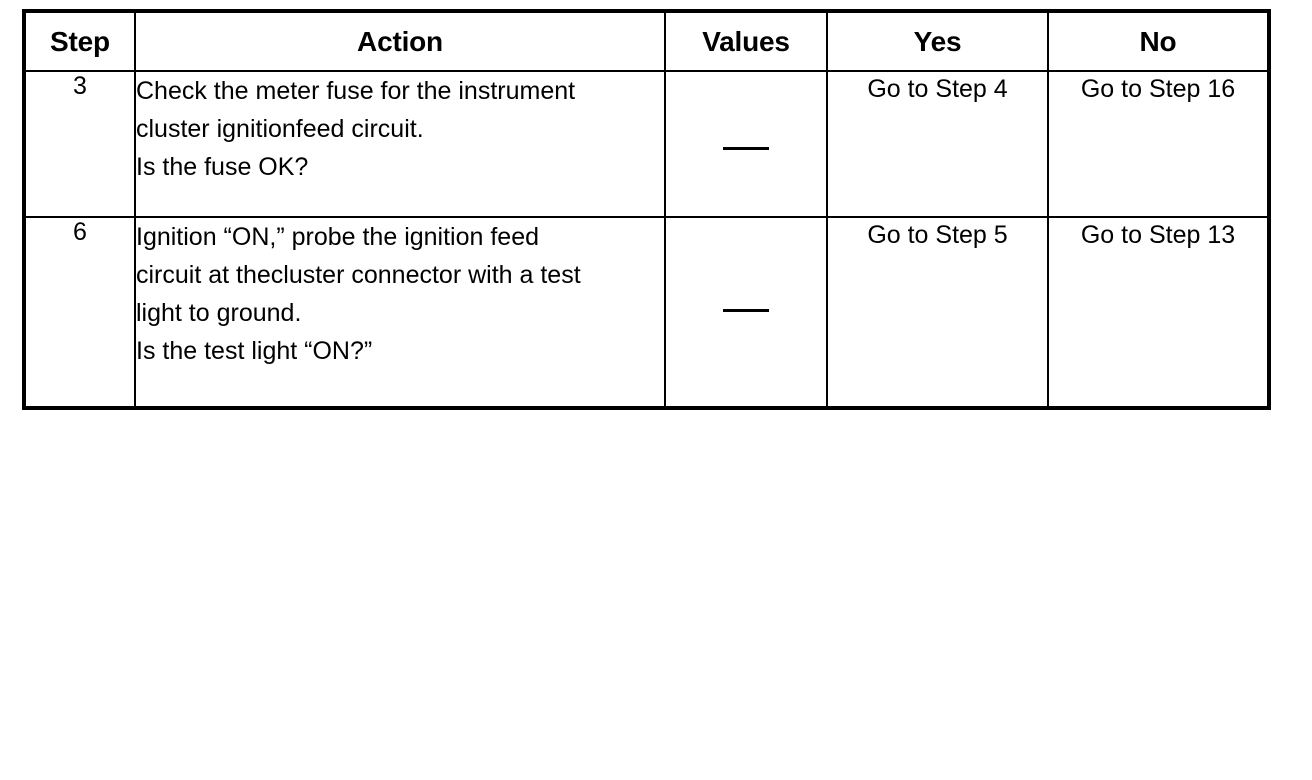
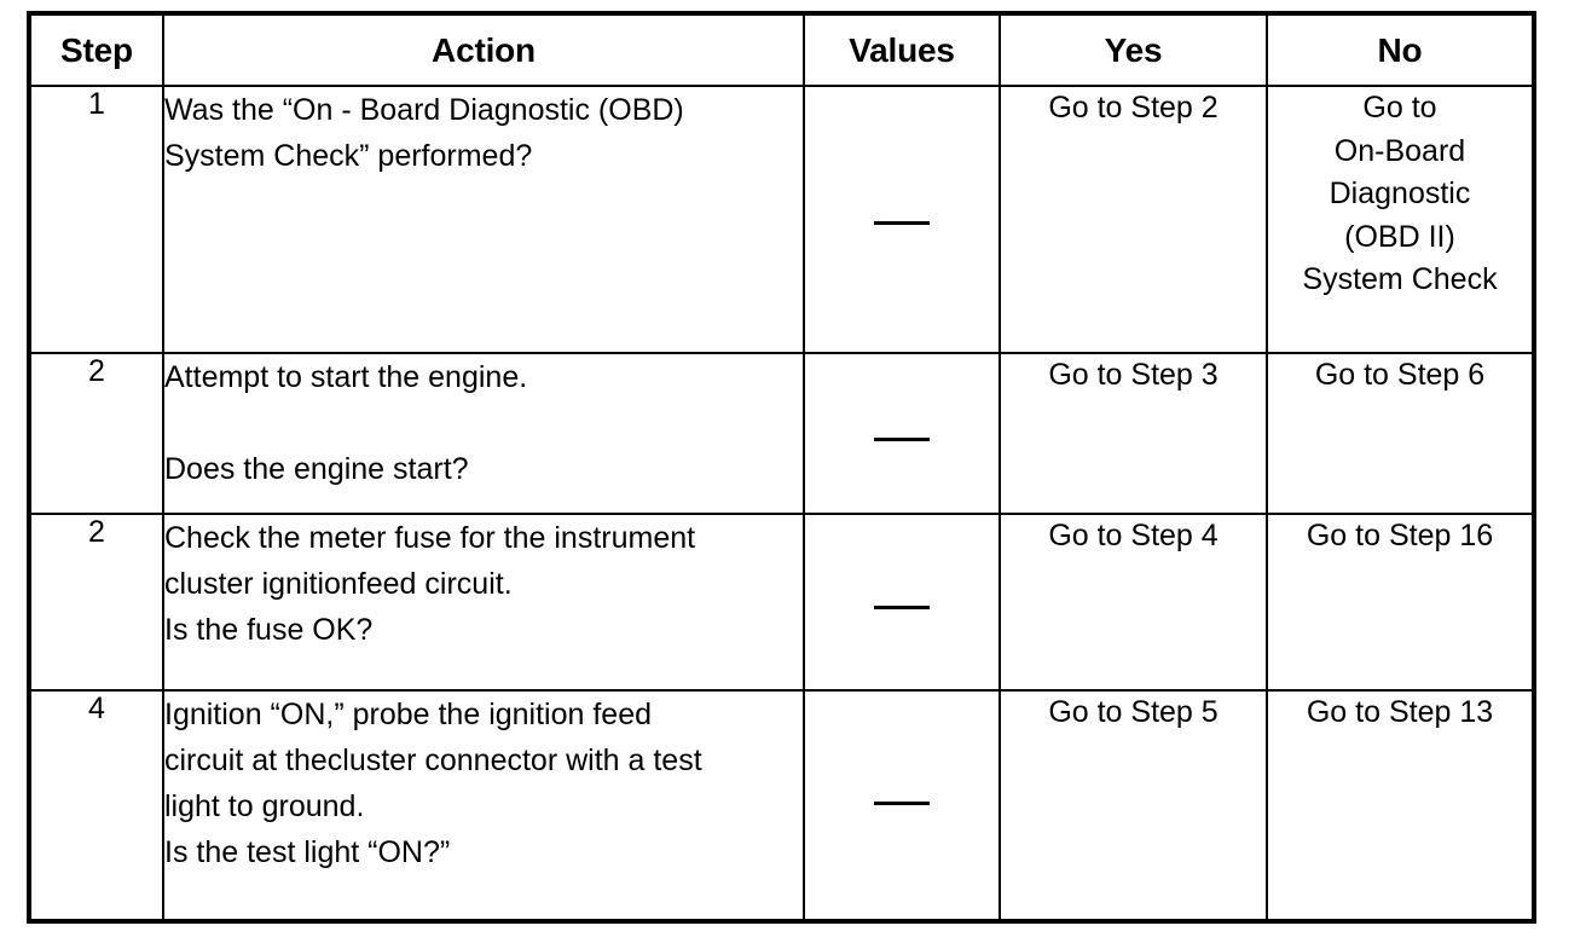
  Step	Action	Values	Yes	No
+ 1	Was the “On - Board Diagnostic (OBD) System Check” performed?		Go to Step 2	Go to On-Board Diagnostic (OBD II) System Check
+ 2	Attempt to start the engine. Does the engine start?		Go to Step 3	Go to Step 6
- 3	Check the meter fuse for the instrument cluster ignitionfeed circuit. Is the fuse OK?		Go to Step 4	Go to Step 16
+ 2	Check the meter fuse for the instrument cluster ignitionfeed circuit. Is the fuse OK?		Go to Step 4	Go to Step 16
- 6	Ignition “ON,” probe the ignition feed circuit at thecluster connector with a test light to ground. Is the test light “ON?”		Go to Step 5	Go to Step 13
+ 4	Ignition “ON,” probe the ignition feed circuit at thecluster connector with a test light to ground. Is the test light “ON?”		Go to Step 5	Go to Step 13
